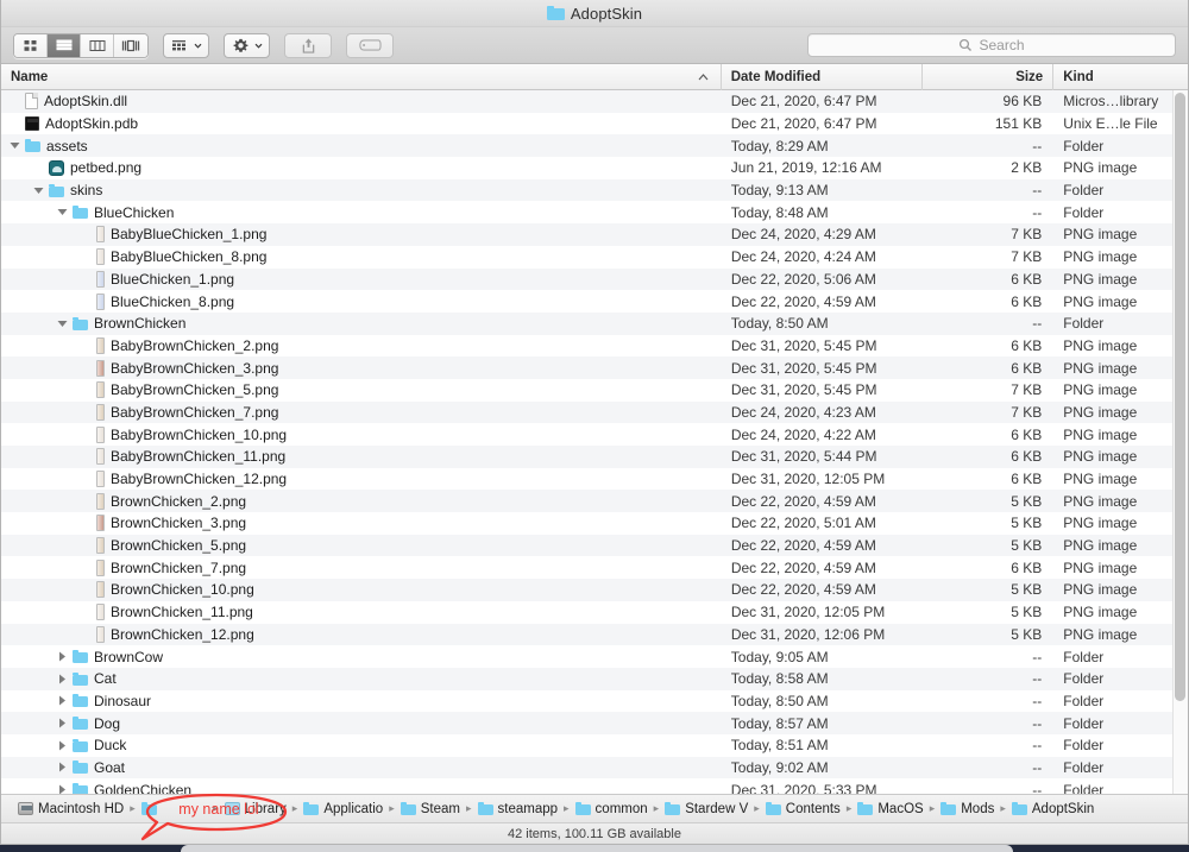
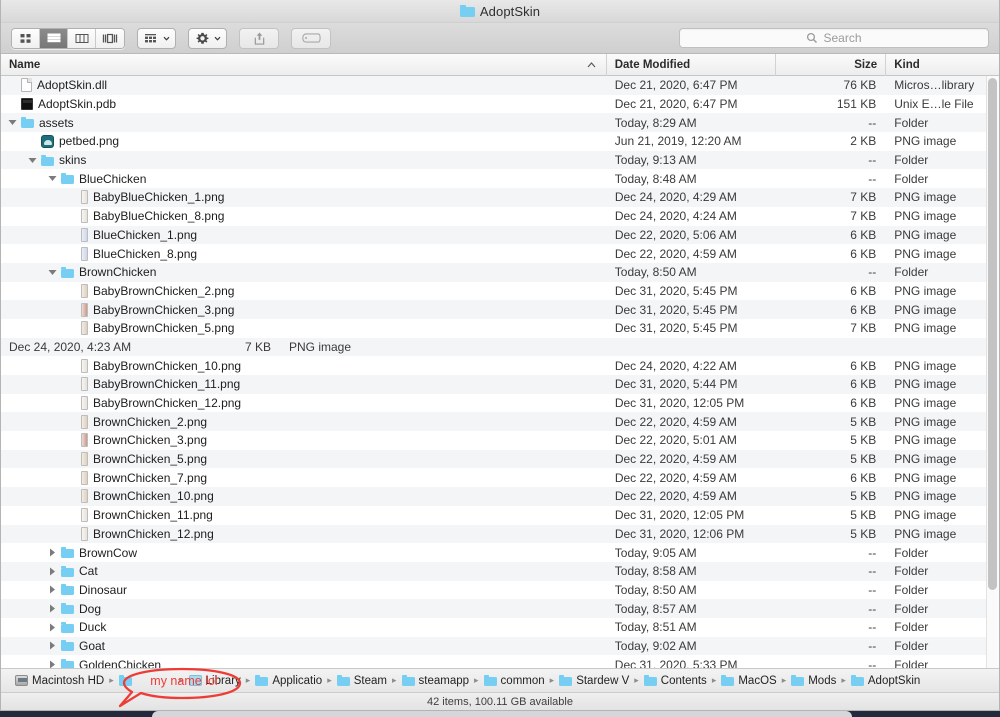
  AdoptSkin
  Search
  Name
  Date Modified
  Size
  Kind
  AdoptSkin.dll
  Dec 21, 2020, 6:47 PM
- 96 KB
+ 76 KB
  Micros…library
  AdoptSkin.pdb
  Dec 21, 2020, 6:47 PM
  151 KB
  Unix E…le File
  assets
  Today, 8:29 AM
  --
  Folder
  petbed.png
- Jun 21, 2019, 12:16 AM
+ Jun 21, 2019, 12:20 AM
  2 KB
  PNG image
  skins
  Today, 9:13 AM
  --
  Folder
  BlueChicken
  Today, 8:48 AM
  --
  Folder
  BabyBlueChicken_1.png
  Dec 24, 2020, 4:29 AM
  7 KB
  PNG image
  BabyBlueChicken_8.png
  Dec 24, 2020, 4:24 AM
  7 KB
  PNG image
  BlueChicken_1.png
  Dec 22, 2020, 5:06 AM
  6 KB
  PNG image
  BlueChicken_8.png
  Dec 22, 2020, 4:59 AM
  6 KB
  PNG image
  BrownChicken
  Today, 8:50 AM
  --
  Folder
  BabyBrownChicken_2.png
  Dec 31, 2020, 5:45 PM
  6 KB
  PNG image
  BabyBrownChicken_3.png
  Dec 31, 2020, 5:45 PM
  6 KB
  PNG image
  BabyBrownChicken_5.png
  Dec 31, 2020, 5:45 PM
  7 KB
  PNG image
- BabyBrownChicken_7.png
  Dec 24, 2020, 4:23 AM
  7 KB
  PNG image
  BabyBrownChicken_10.png
  Dec 24, 2020, 4:22 AM
  6 KB
  PNG image
  BabyBrownChicken_11.png
  Dec 31, 2020, 5:44 PM
  6 KB
  PNG image
  BabyBrownChicken_12.png
  Dec 31, 2020, 12:05 PM
  6 KB
  PNG image
  BrownChicken_2.png
  Dec 22, 2020, 4:59 AM
  5 KB
  PNG image
  BrownChicken_3.png
  Dec 22, 2020, 5:01 AM
  5 KB
  PNG image
  BrownChicken_5.png
  Dec 22, 2020, 4:59 AM
  5 KB
  PNG image
  BrownChicken_7.png
  Dec 22, 2020, 4:59 AM
  6 KB
  PNG image
  BrownChicken_10.png
  Dec 22, 2020, 4:59 AM
  5 KB
  PNG image
  BrownChicken_11.png
  Dec 31, 2020, 12:05 PM
  5 KB
  PNG image
  BrownChicken_12.png
  Dec 31, 2020, 12:06 PM
  5 KB
  PNG image
  BrownCow
  Today, 9:05 AM
  --
  Folder
  Cat
  Today, 8:58 AM
  --
  Folder
  Dinosaur
  Today, 8:50 AM
  --
  Folder
  Dog
  Today, 8:57 AM
  --
  Folder
  Duck
  Today, 8:51 AM
  --
  Folder
  Goat
  Today, 9:02 AM
  --
  Folder
  GoldenChicken
  Dec 31, 2020, 5:33 PM
  --
  Folder
  Macintosh HD
  ▸
  ▸
  Library
  ▸
  Applicatio
  ▸
  Steam
  ▸
  steamapp
  ▸
  common
  ▸
  Stardew V
  ▸
  Contents
  ▸
  MacOS
  ▸
  Mods
  ▸
  AdoptSkin
  42 items, 100.11 GB available
  my name lol
